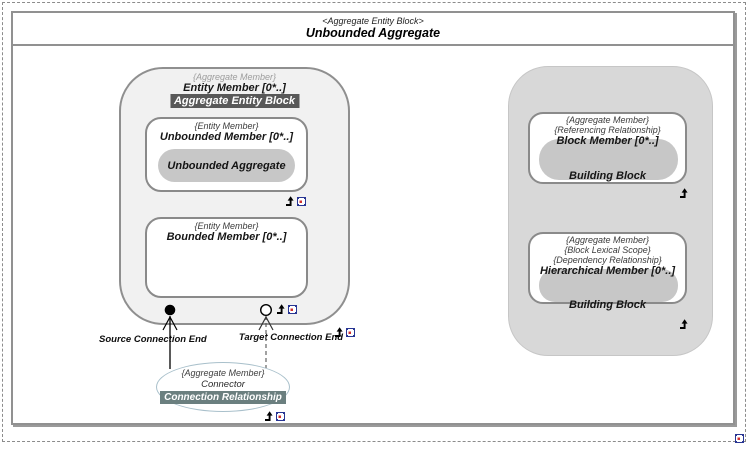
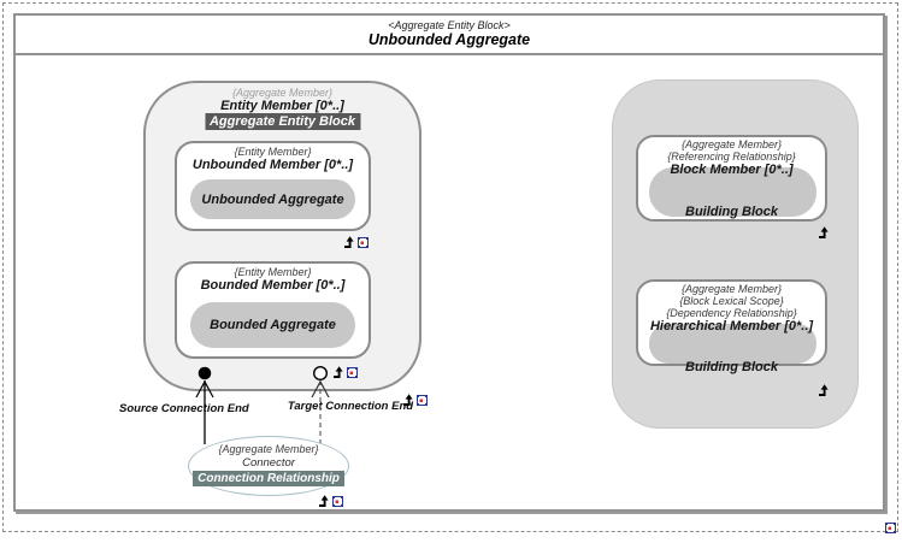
  <Aggregate Entity Block>
  Unbounded Aggregate
  {Aggregate Member}
  Entity Member [0*..]
  Aggregate Entity Block
  {Entity Member}
  Unbounded Member [0*..]
  Unbounded Aggregate
  {Entity Member}
  Bounded Member [0*..]
+ Bounded Aggregate
  Source Connecion En
  Targe Connection End
  {Aggregate Member}
  Connector
  Connection Relationship
  {Aggregate Member}
  {Referencing Relationship}
  Block Member [0*..]
  Building Block
  {Aggregate Member}
  {Block Lexical Scope}
  {Dependency Relationship}
  Hierarchical Member [0*..]
  Building Block
